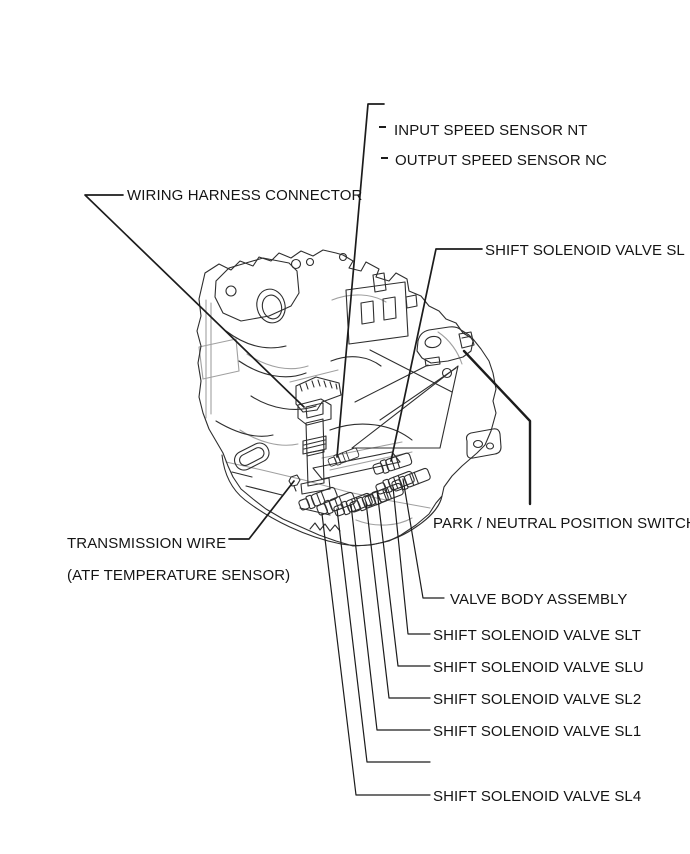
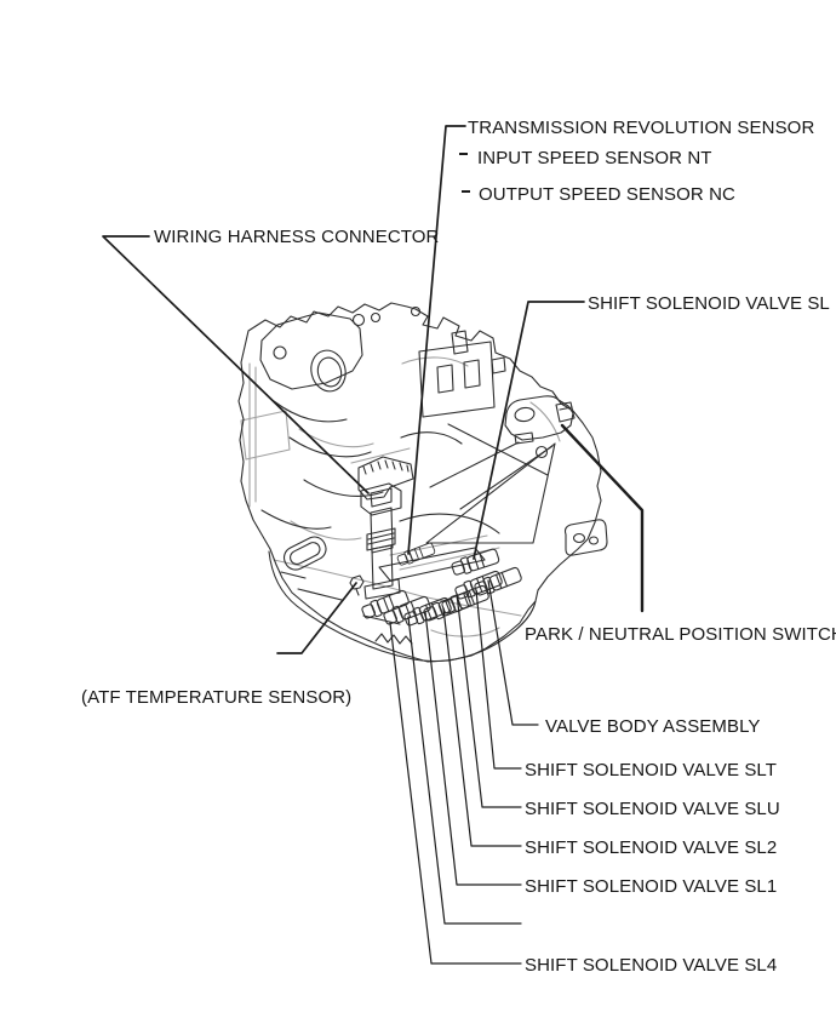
+ TRANSMISSION REVOLUTION SENSOR
  INPUT SPEED SENSOR NT
  OUTPUT SPEED SENSOR NC
  WIRING HARNESS CONNECTOR
  SHIFT SOLENOID VALVE SL
  PARK / NEUTRAL POSITION SWITC
- TRANSMISSION WIRE
  (ATF TEMPERATURE SENSOR)
  VALVE BODY ASSEMBLY
  SHIFT SOLENOID VALVE SLT
  SHIFT SOLENOID VALVE SLU
  SHIFT SOLENOID VALVE SL2
  SHIFT SOLENOID VALVE SL1
  SHIFT SOLENOID VALVE SL4
